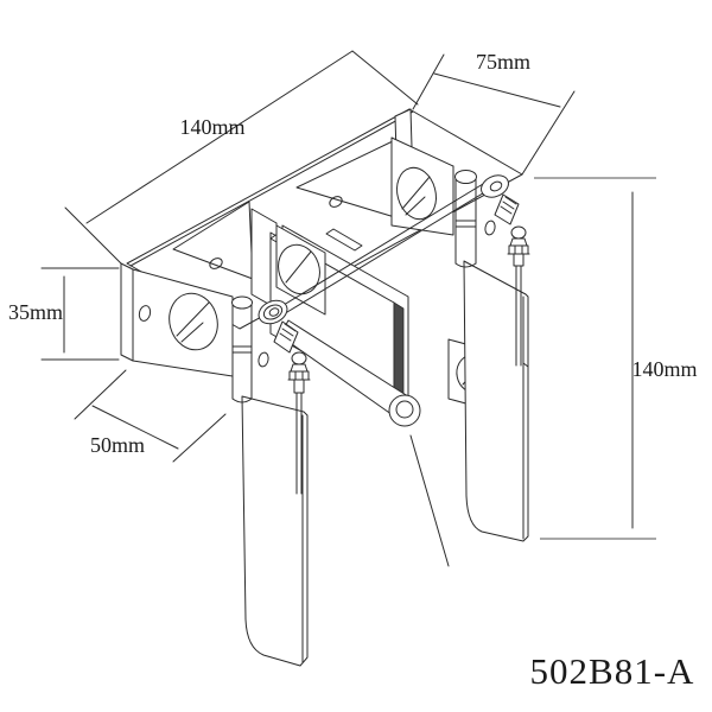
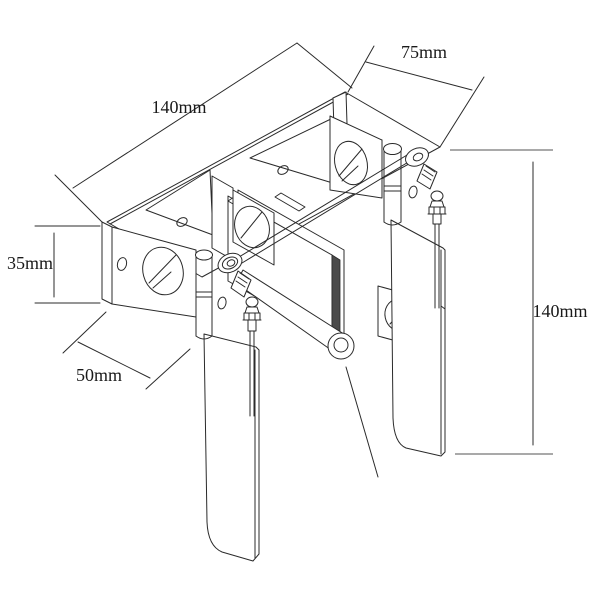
  140mm
  75mm
  35mm
  50mm
  140mm
- 502B81-A
